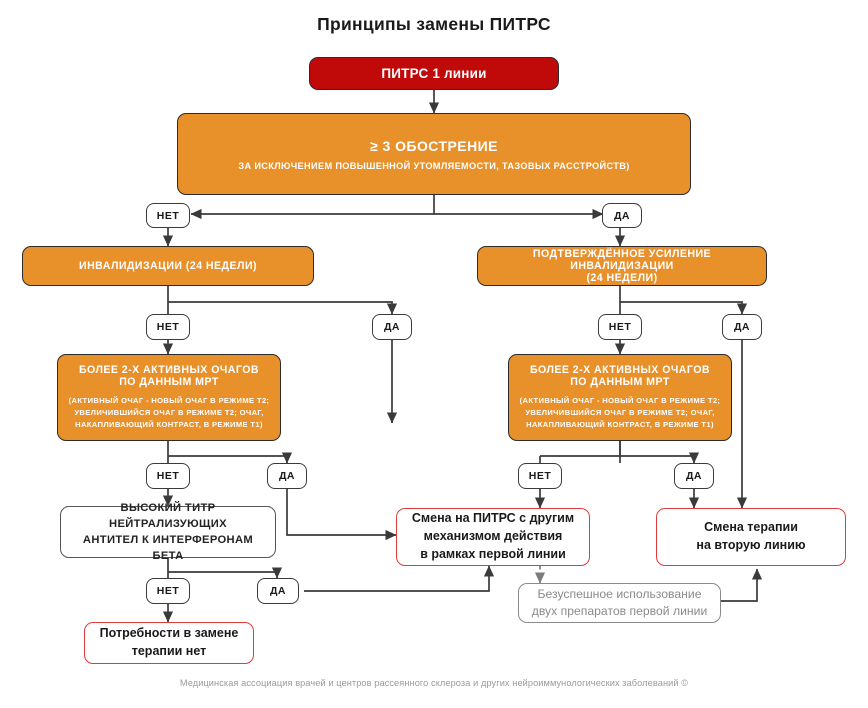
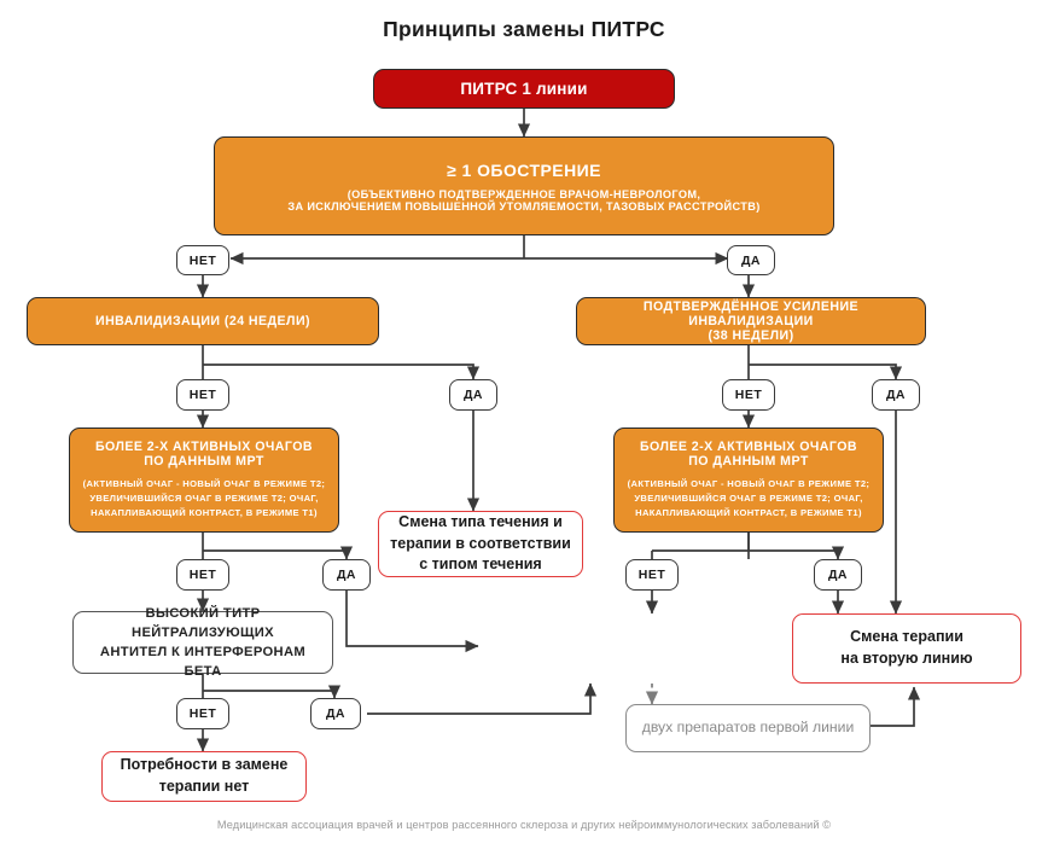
  Принципы замены ПИТРС
  ПИТРС 1 линии
- ≥ 3 ОБОСТРЕНИЕ
+ ≥ 1 ОБОСТРЕНИЕ
+ (ОБЪЕКТИВНО ПОДТВЕРЖДЕННОЕ ВРАЧОМ-НЕВРОЛОГОМ,
  ЗА ИСКЛЮЧЕНИЕМ ПОВЫШЕННОЙ УТОМЛЯЕМОСТИ, ТАЗОВЫХ РАССТРОЙСТВ)
  НЕТ
  ДА
  ИНВАЛИДИЗАЦИИ (24 НЕДЕЛИ)
  ПОДТВЕРЖДЁННОЕ УСИЛЕНИЕ ИНВАЛИДИЗАЦИИ
- (24 НЕДЕЛИ)
+ (38 НЕДЕЛИ)
  НЕТ
  ДА
  НЕТ
  ДА
  БОЛЕЕ 2-Х АКТИВНЫХ ОЧАГОВ
  ПО ДАННЫМ МРТ
  (АКТИВНЫЙ ОЧАГ - НОВЫЙ ОЧАГ В РЕЖИМЕ Т2;
  УВЕЛИЧИВШИЙСЯ ОЧАГ В РЕЖИМЕ Т2; ОЧАГ,
  НАКАПЛИВАЮЩИЙ КОНТРАСТ, В РЕЖИМЕ Т1)
  БОЛЕЕ 2-Х АКТИВНЫХ ОЧАГОВ
  ПО ДАННЫМ МРТ
  (АКТИВНЫЙ ОЧАГ - НОВЫЙ ОЧАГ В РЕЖИМЕ Т2;
  УВЕЛИЧИВШИЙСЯ ОЧАГ В РЕЖИМЕ Т2; ОЧАГ,
  НАКАПЛИВАЮЩИЙ КОНТРАСТ, В РЕЖИМЕ Т1)
+ Смена типа течения и
+ терапии в соответствии
+ с типом течения
  НЕТ
  ДА
  НЕТ
  ДА
  ВЫСОКИЙ ТИТР НЕЙТРАЛИЗУЮЩИХ
  АНТИТЕЛ К ИНТЕРФЕРОНАМ БЕТА
- Смена на ПИТРС с другим
- механизмом действия
- в рамках первой линии
  Смена терапии
  на вторую линию
  НЕТ
  ДА
- Безуспешное использование
  двух препаратов первой линии
  Потребности в замене
  терапии нет
  Медицинская ассоциация врачей и центров рассеянного склероза и других нейроиммунологических заболеваний ©
